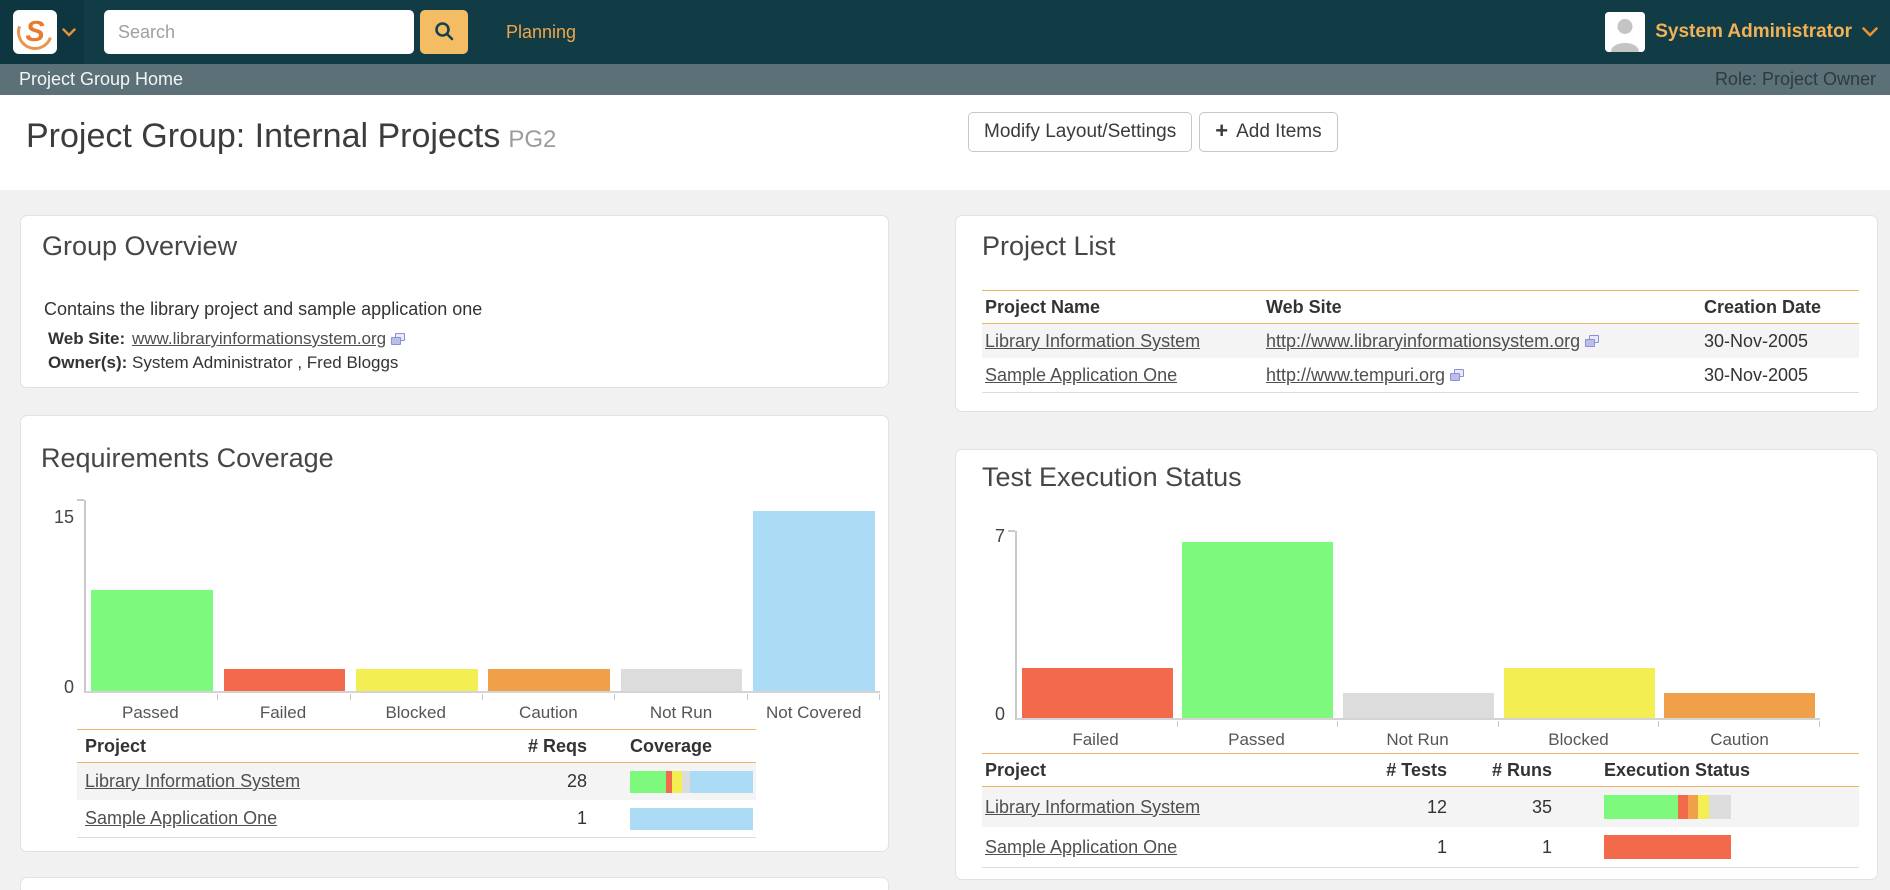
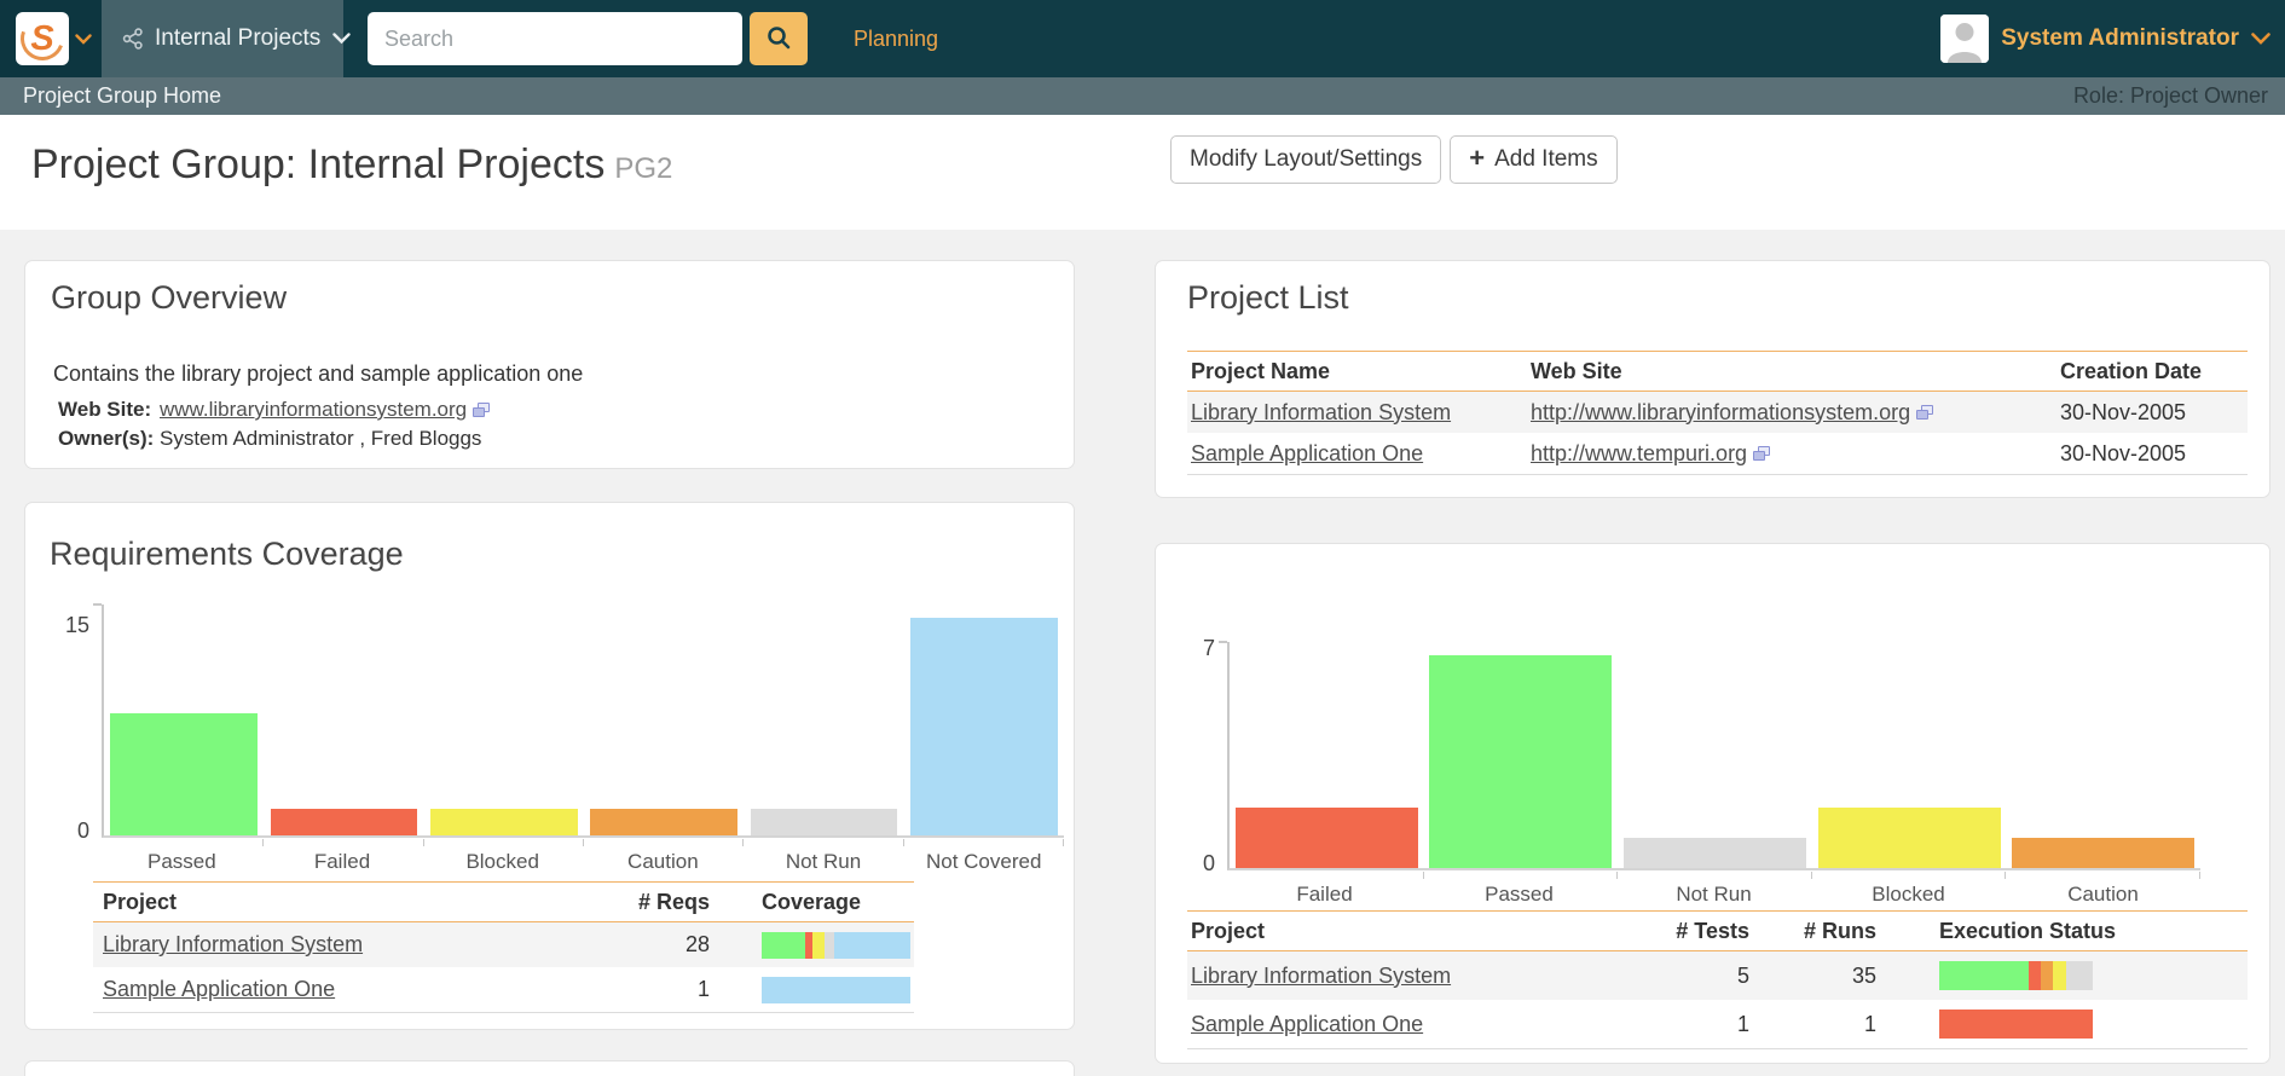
  S
+ Internal Projects
  Search
  Planning
  System Administrator
  Project Group Home
  Role: Project Owner
  Project Group: Internal Projects PG2
  Modify Layout/Settings
  +
  Add Items
  Group Overview
  Contains the library project and sample application one
  Web Site:
  www.libraryinformationsystem.org
  Owner(s):
  System Administrator , Fred Bloggs
  Requirements Coverage
  Passed
  Failed
  Blocked
  Caution
  Not Run
  Not Covered
  0
  15
  Project
  # Reqs
  Coverage
  Library Information System
  28
  Sample Application One
  1
  Project List
  Project Name
  Web Site
  Creation Date
  Library Information System
  http://www.libraryinformationsystem.org
  30-Nov-2005
  Sample Application One
  http://www.tempuri.org
  30-Nov-2005
- Test Execution Status
  Failed
  Passed
  Not Run
  Blocked
  Caution
  0
  7
  Project
  # Tests
  # Runs
  Execution Status
  Library Information System
- 12
+ 5
  35
  Sample Application One
  1
  1
